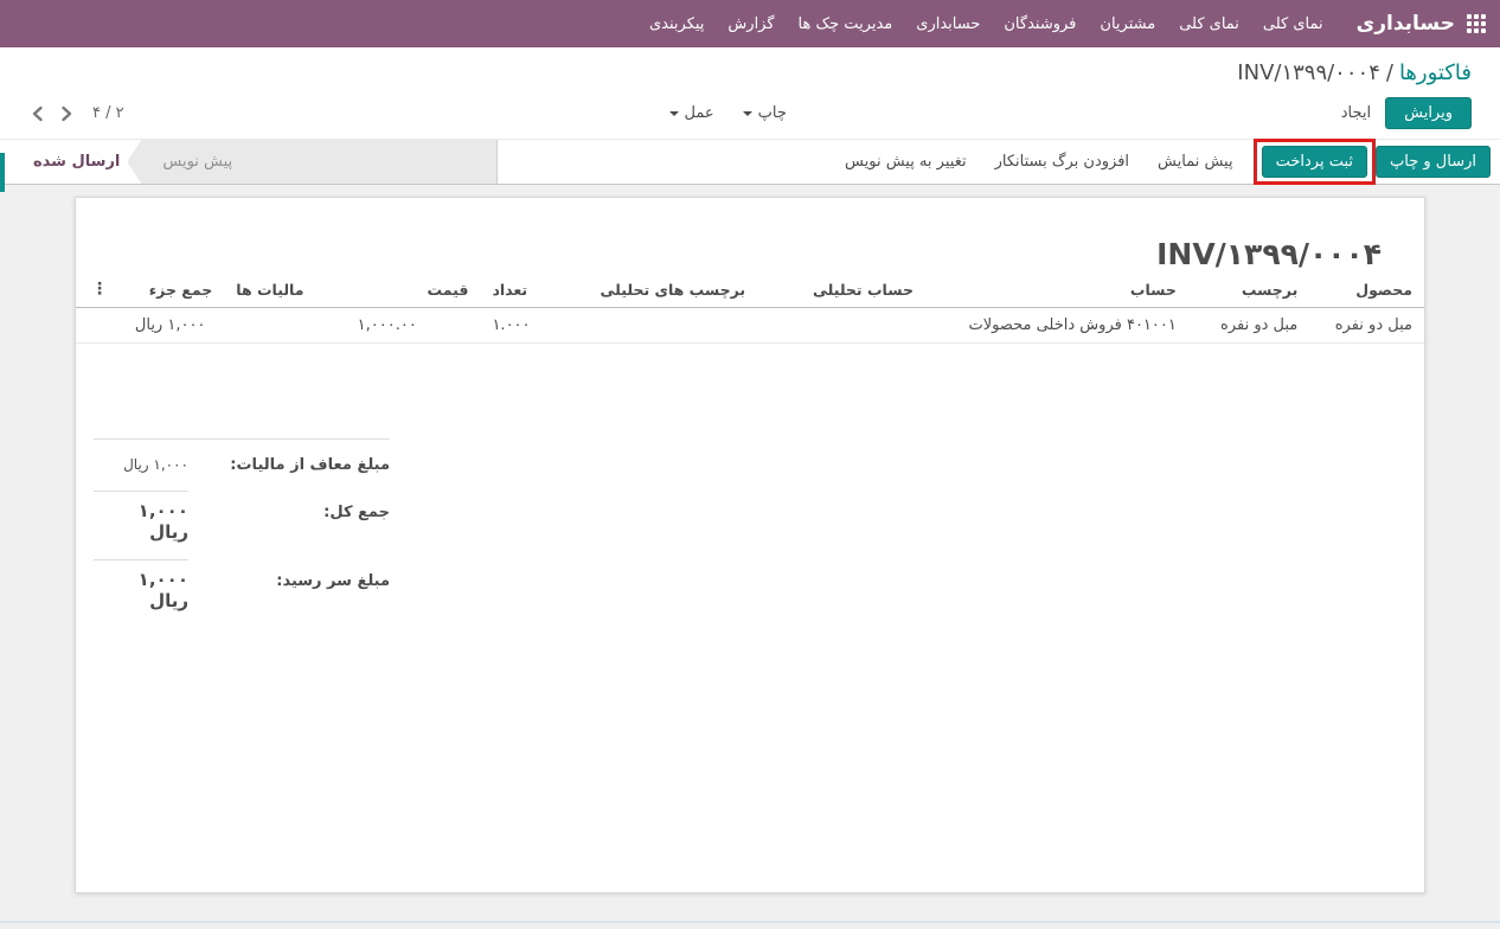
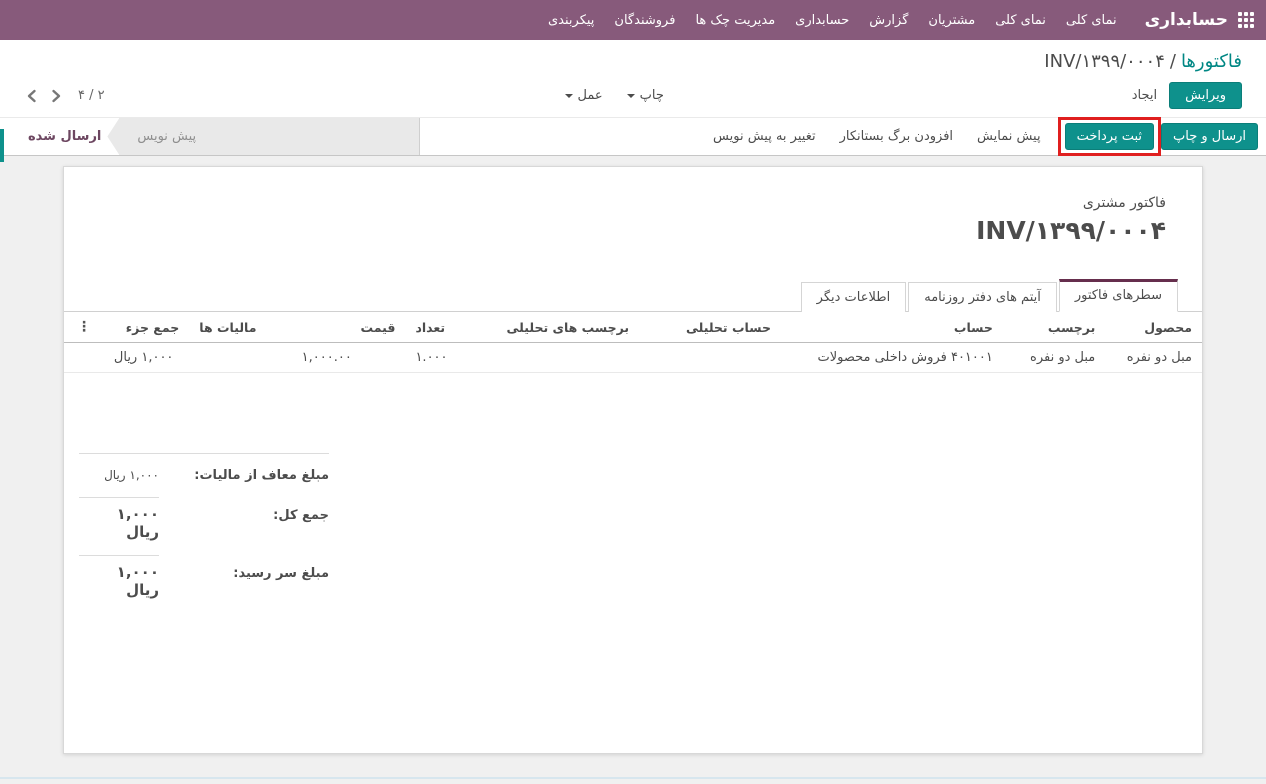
  حسابداری
  نمای کلی
  نمای کلی
  مشتریان
- فروشندگان
+ گزارش
  حسابداری
  مدیریت چک ها
- گزارش
+ فروشندگان
  پیکربندی
  فاکتورها/INV/۱۳۹۹/۰۰۰۴
  ویرایش
  ایجاد
  چاپ
  عمل
  ۲ / ۴
  ارسال و چاپ
  ثبت پرداخت
  پیش نمایش
  افزودن برگ بستانکار
  تغییر به پیش نویس
  پیش نویس
  ارسال شده
+ فاکتور مشتری
  INV/۱۳۹۹/۰۰۰۴
+ سطرهای فاکتور
+ آیتم های دفتر روزنامه
+ اطلاعات دیگر
  	محصول	برچسب	حساب	حساب تحلیلی	برچسب های تحلیلی	تعداد	قیمت	مالیات ها	جمع جزء	⋮
  مبل دو نفره	مبل دو نفره	۴۰۱۰۰۱ فروش داخلی محصولات			۱.۰۰۰	۱,۰۰۰.۰۰		۱,۰۰۰ ریال
  مبلغ معاف از مالیات:
  ۱,۰۰۰ ریال
  جمع کل:
  ۱,۰۰۰ ریال
  مبلغ سر رسید:
  ۱,۰۰۰ ریال
